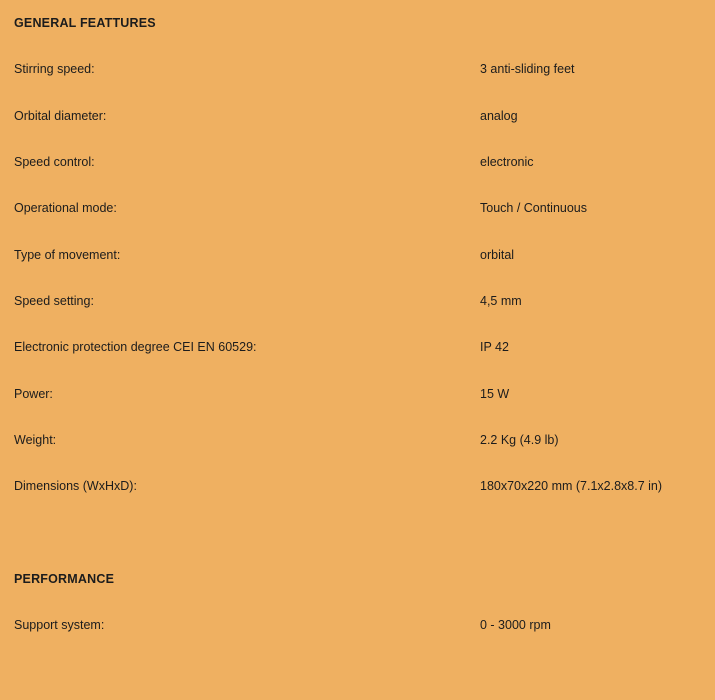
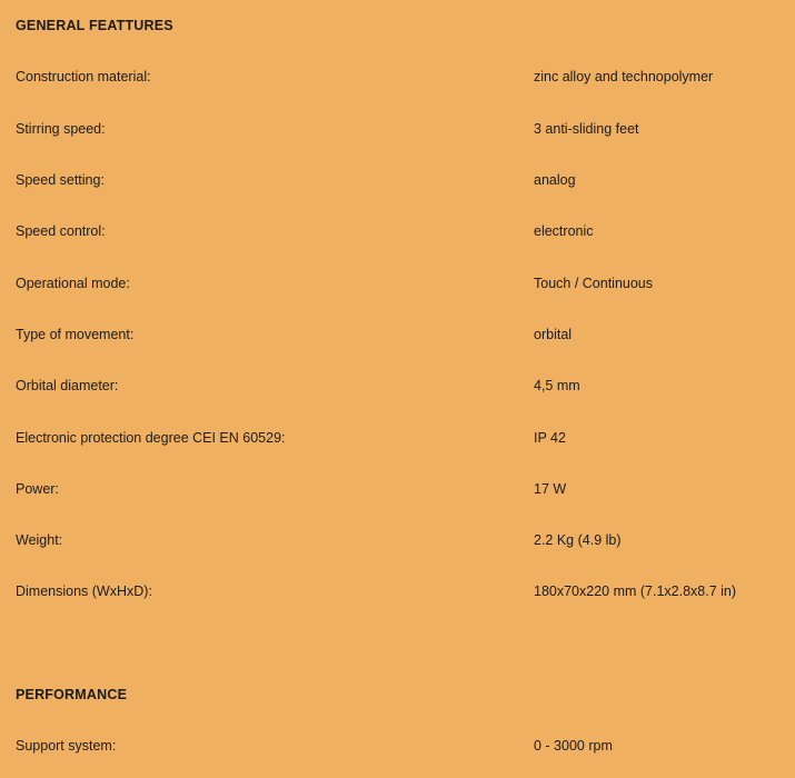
  GENERAL FEATTURES
+ Construction material:	zinc alloy and technopolymer
  Stirring speed:	3 anti-sliding feet
- Orbital diameter:	analog
+ Speed setting:	analog
  Speed control:	electronic
  Operational mode:	Touch / Continuous
  Type of movement:	orbital
- Speed setting:	4,5 mm
+ Orbital diameter:	4,5 mm
  Electronic protection degree CEI EN 60529:	IP 42
- Power:	15 W
+ Power:	17 W
  Weight:	2.2 Kg (4.9 lb)
  Dimensions (WxHxD):	180x70x220 mm (7.1x2.8x8.7 in)
  PERFORMANCE
  Support system:	0 - 3000 rpm
